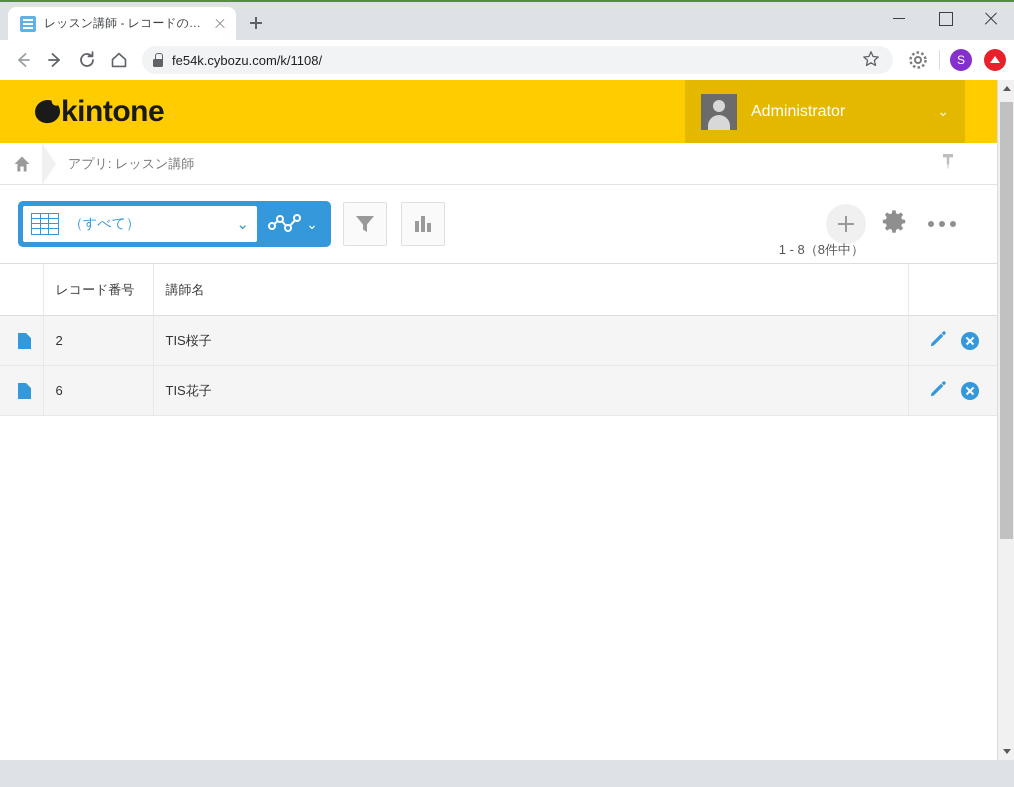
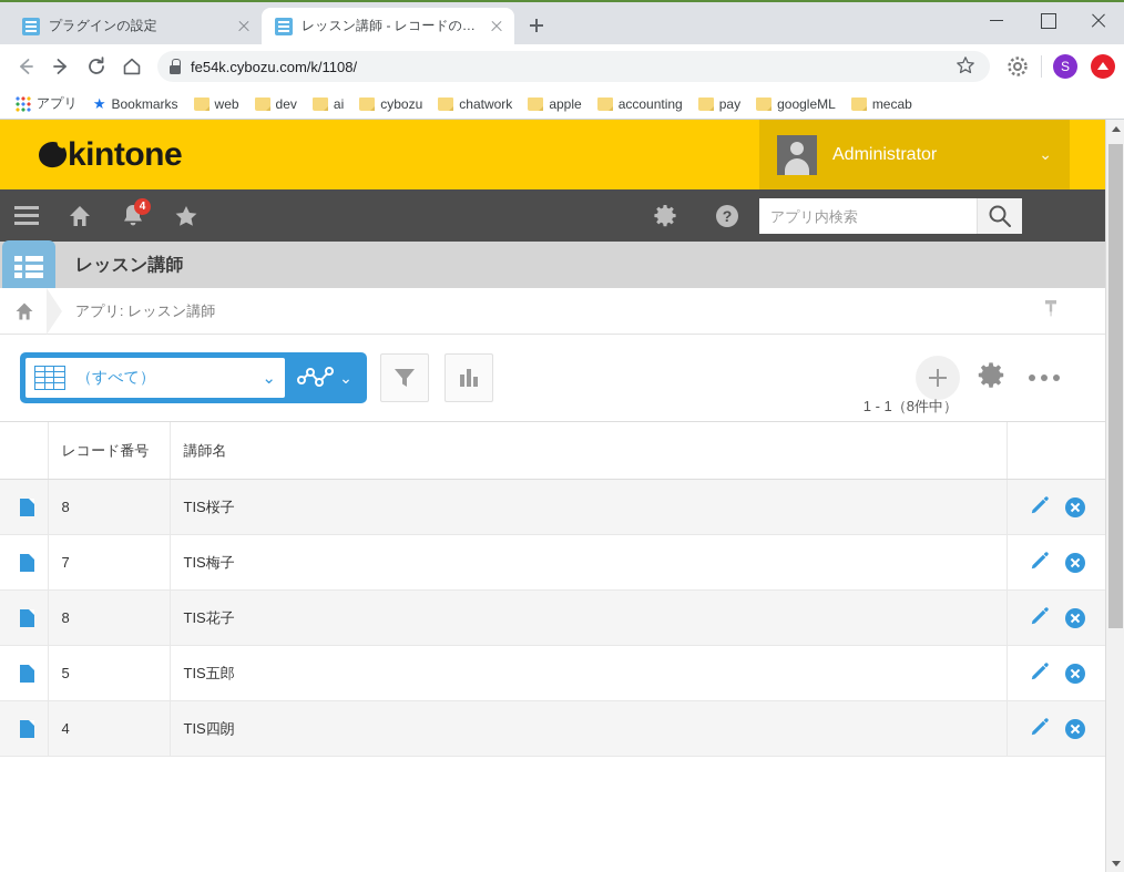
+ プラグインの設定
  レッスン講師 - レコードの一
  fe54k.cybozu.com/k/1108/
  S
+ アプリ
+ ★
+ Bookmarks
+ web
+ dev
+ ai
+ cybozu
+ chatwork
+ apple
+ accounting
+ pay
+ googleML
+ mecab
  kintone
  Administrator
  ⌄
+ 4
+ ?
+ アプリ内検索
+ レッスン講師
  アプリ: レッスン講師
  （すべて）
  ⌄
  ⌄
- 1 - 8（8件中）
+ 1 - 1（8件中）
  	レコード番号	講師名
- 	2	TIS桜子
+ 	8	TIS桜子
+ 	7	TIS梅子
- 	6	TIS花子
+ 	8	TIS花子
+ 	5	TIS五郎
+ 	4	TIS四朗
